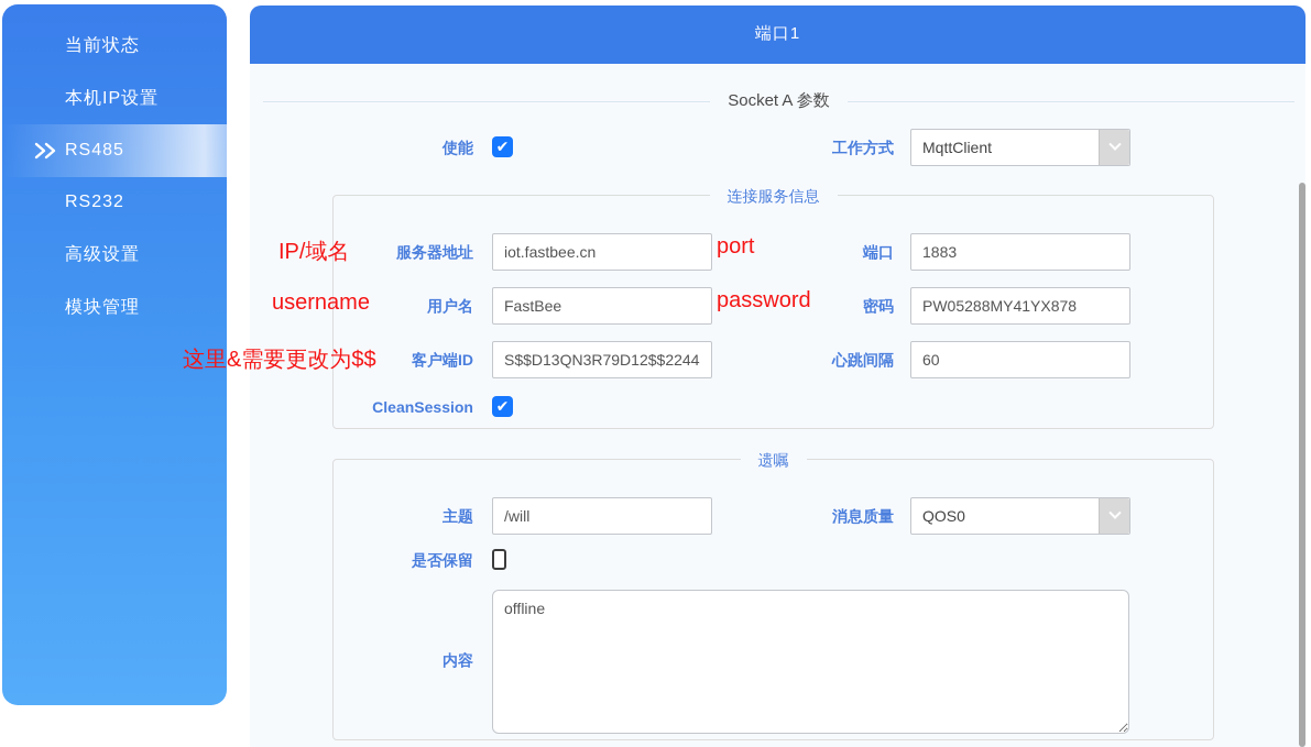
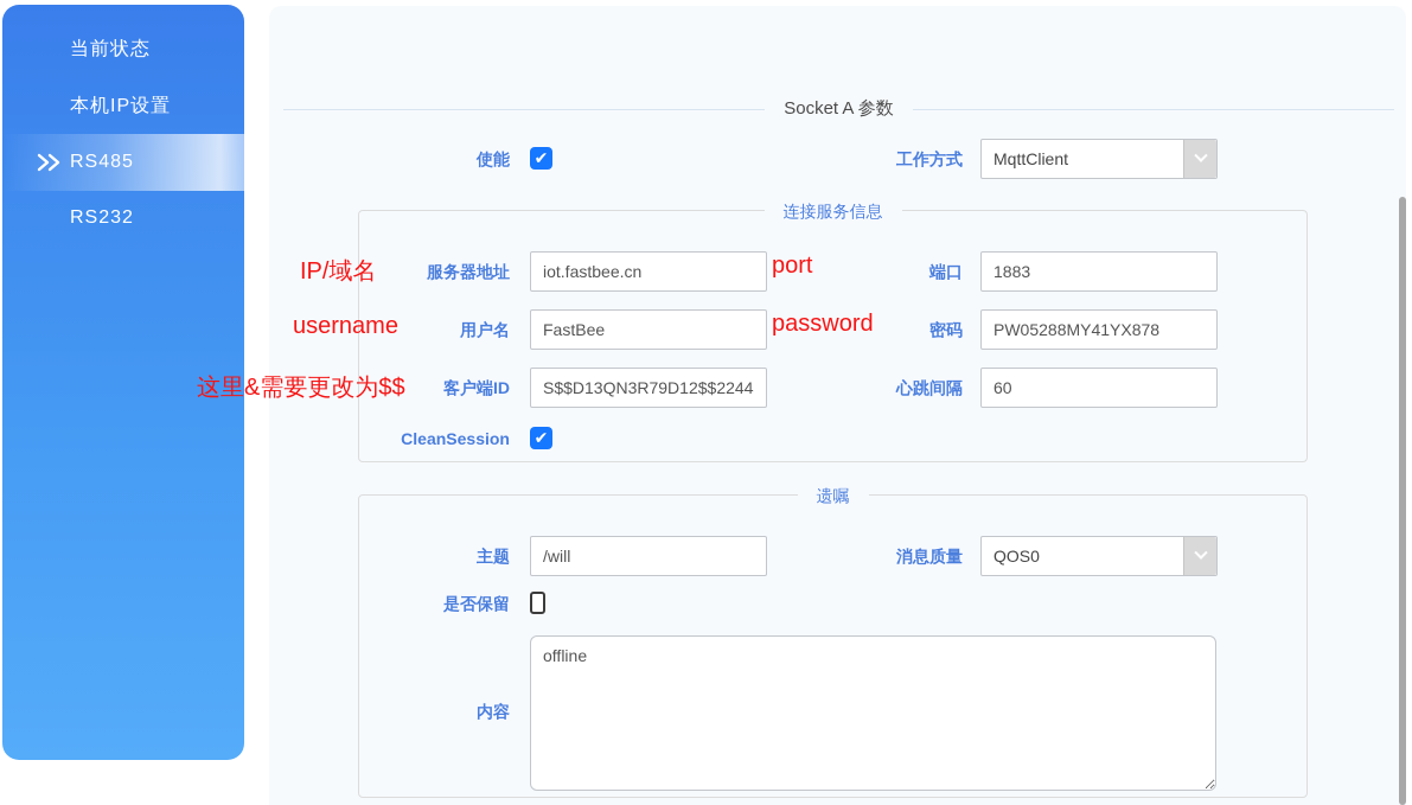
  当前状态
  本机IP设置
  RS485
  RS232
- 高级设置
- 模块管理
- 端口1
  Socket A 参数
  使能
  ✔
  工作方式
  MqttClient
  连接服务信息
  服务器地址
  iot.fastbee.cn
  端口
  1883
  用户名
  FastBee
  密码
  PW05288MY41YX878
  客户端ID
  S$$D13QN3R79D12$$2244
  心跳间隔
  60
  CleanSession
  ✔
  遗嘱
  主题
  /will
  消息质量
  QOS0
  是否保留
  内容
  offline
  IP/域名
  port
  username
  password
  这里&需要更改为$$
